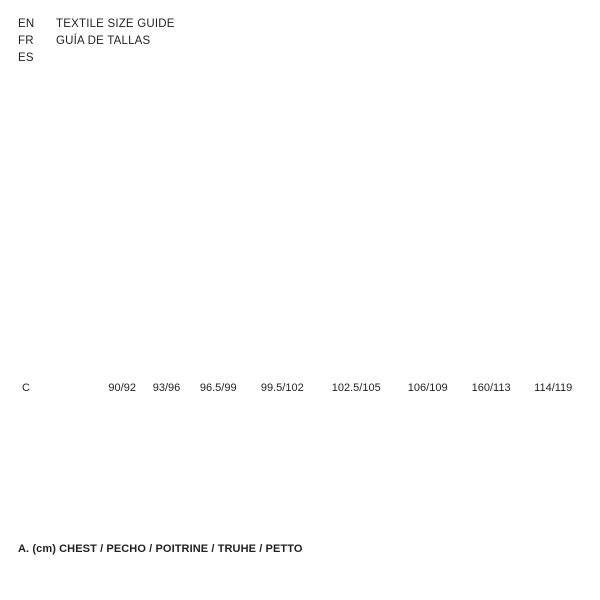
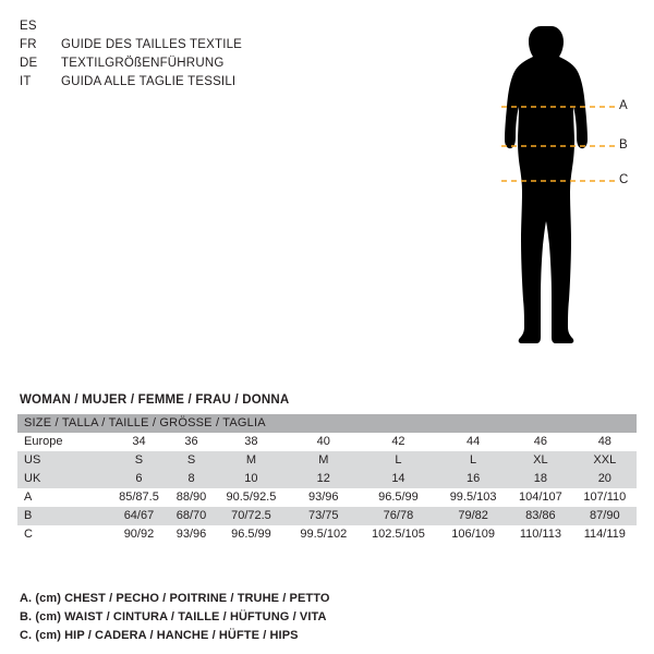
- EN
- TEXTILE SIZE GUIDE
- FR
+ ES
- GUÍA DE TALLAS
- ES
+ FR
+ GUIDE DES TAILLES TEXTILE
+ DE
+ TEXTILGRÖßENFÜHRUNG
+ IT
+ GUIDA ALLE TAGLIE TESSILI
+ A
+ B
+ C
+ WOMAN / MUJER / FEMME / FRAU / DONNA
+ SIZE / TALLA / TAILLE / GRÖSSE / TAGLIA
+ Europe	34	36	38	40	42	44	46	48
+ US	S	S	M	M	L	L	XL	XXL
+ UK	6	8	10	12	14	16	18	20
+ A	85/87.5	88/90	90.5/92.5	93/96	96.5/99	99.5/103	104/107	107/110
+ B	64/67	68/70	70/72.5	73/75	76/78	79/82	83/86	87/90
- C	90/92	93/96	96.5/99	99.5/102	102.5/105	106/109	160/113	114/119
+ C	90/92	93/96	96.5/99	99.5/102	102.5/105	106/109	110/113	114/119
  A. (cm) CHEST / PECHO / POITRINE / TRUHE / PETTO
+ B. (cm) WAIST / CINTURA / TAILLE / HÜFTUNG / VITA
+ C. (cm) HIP / CADERA / HANCHE / HÜFTE / HIPS
